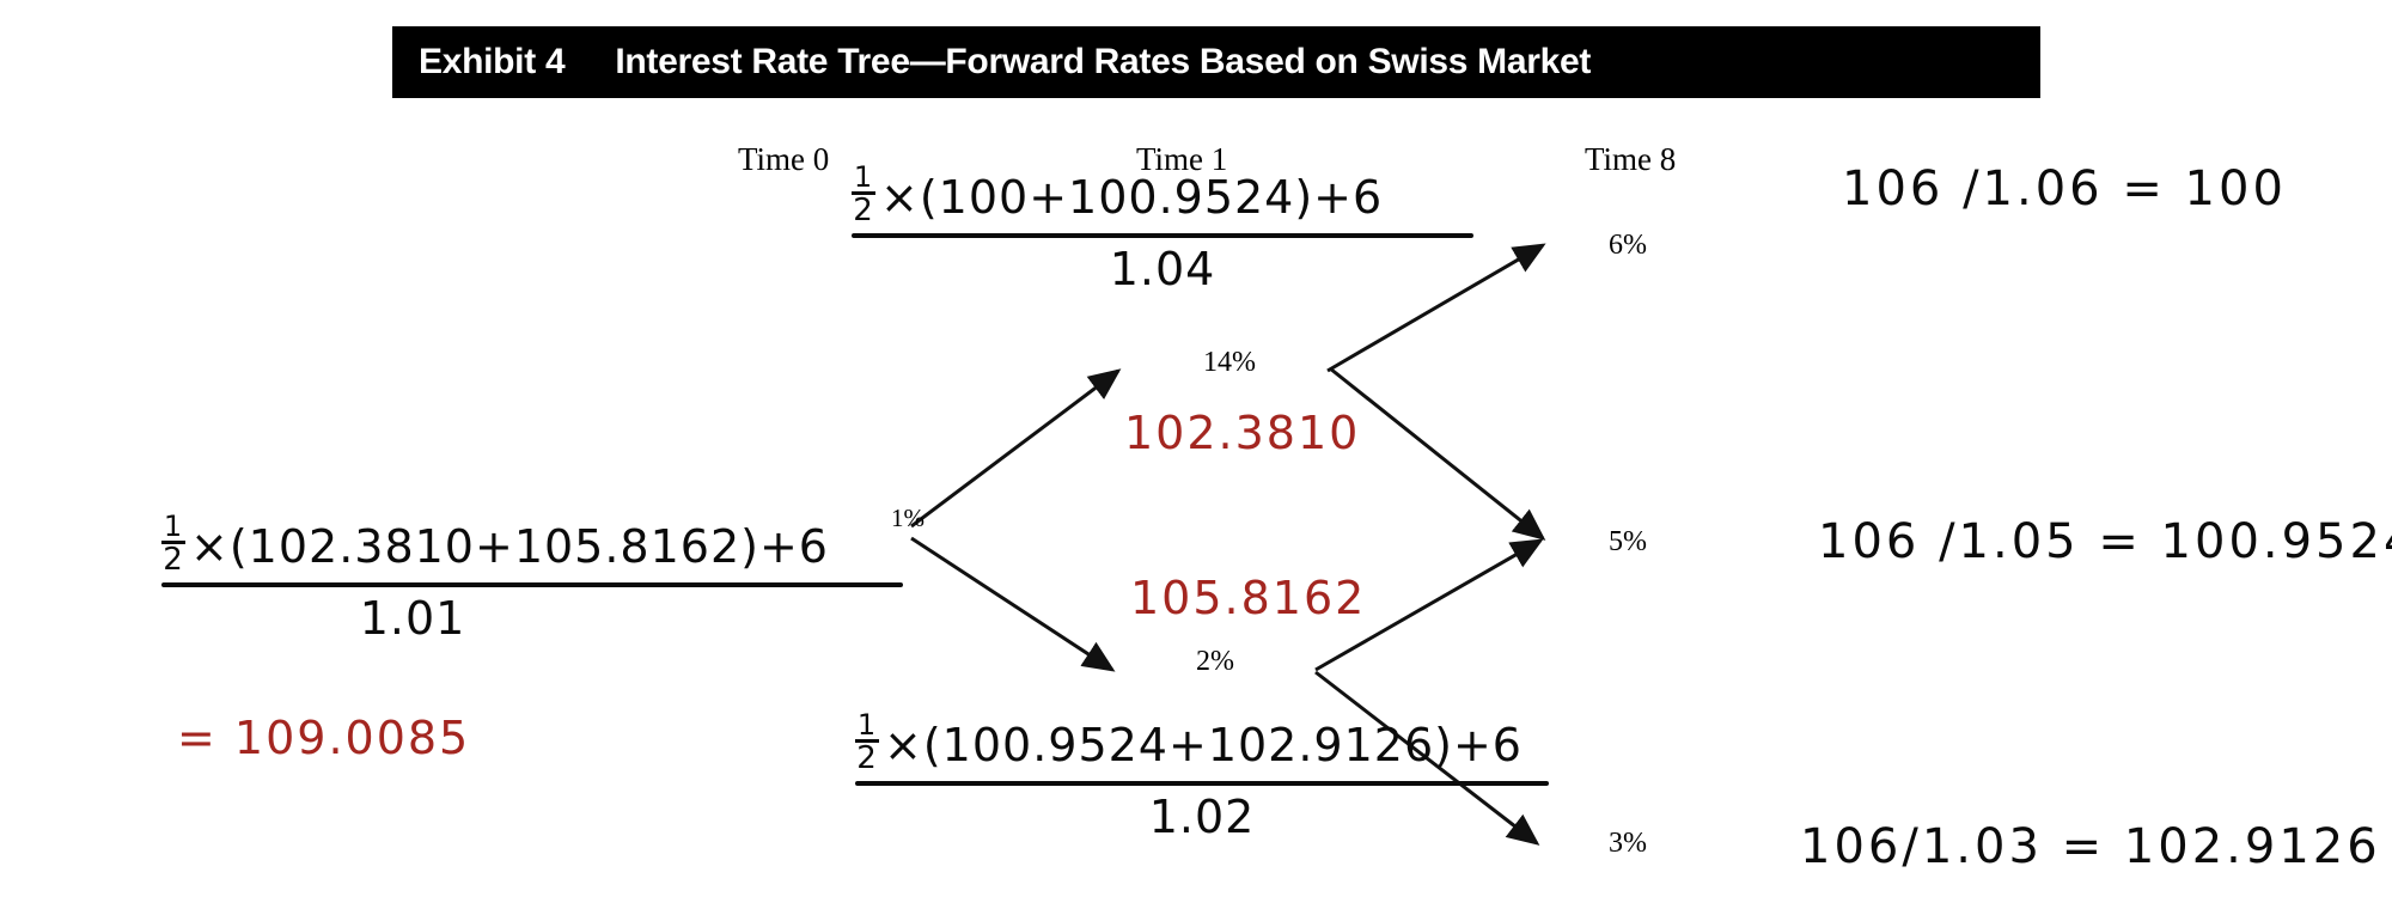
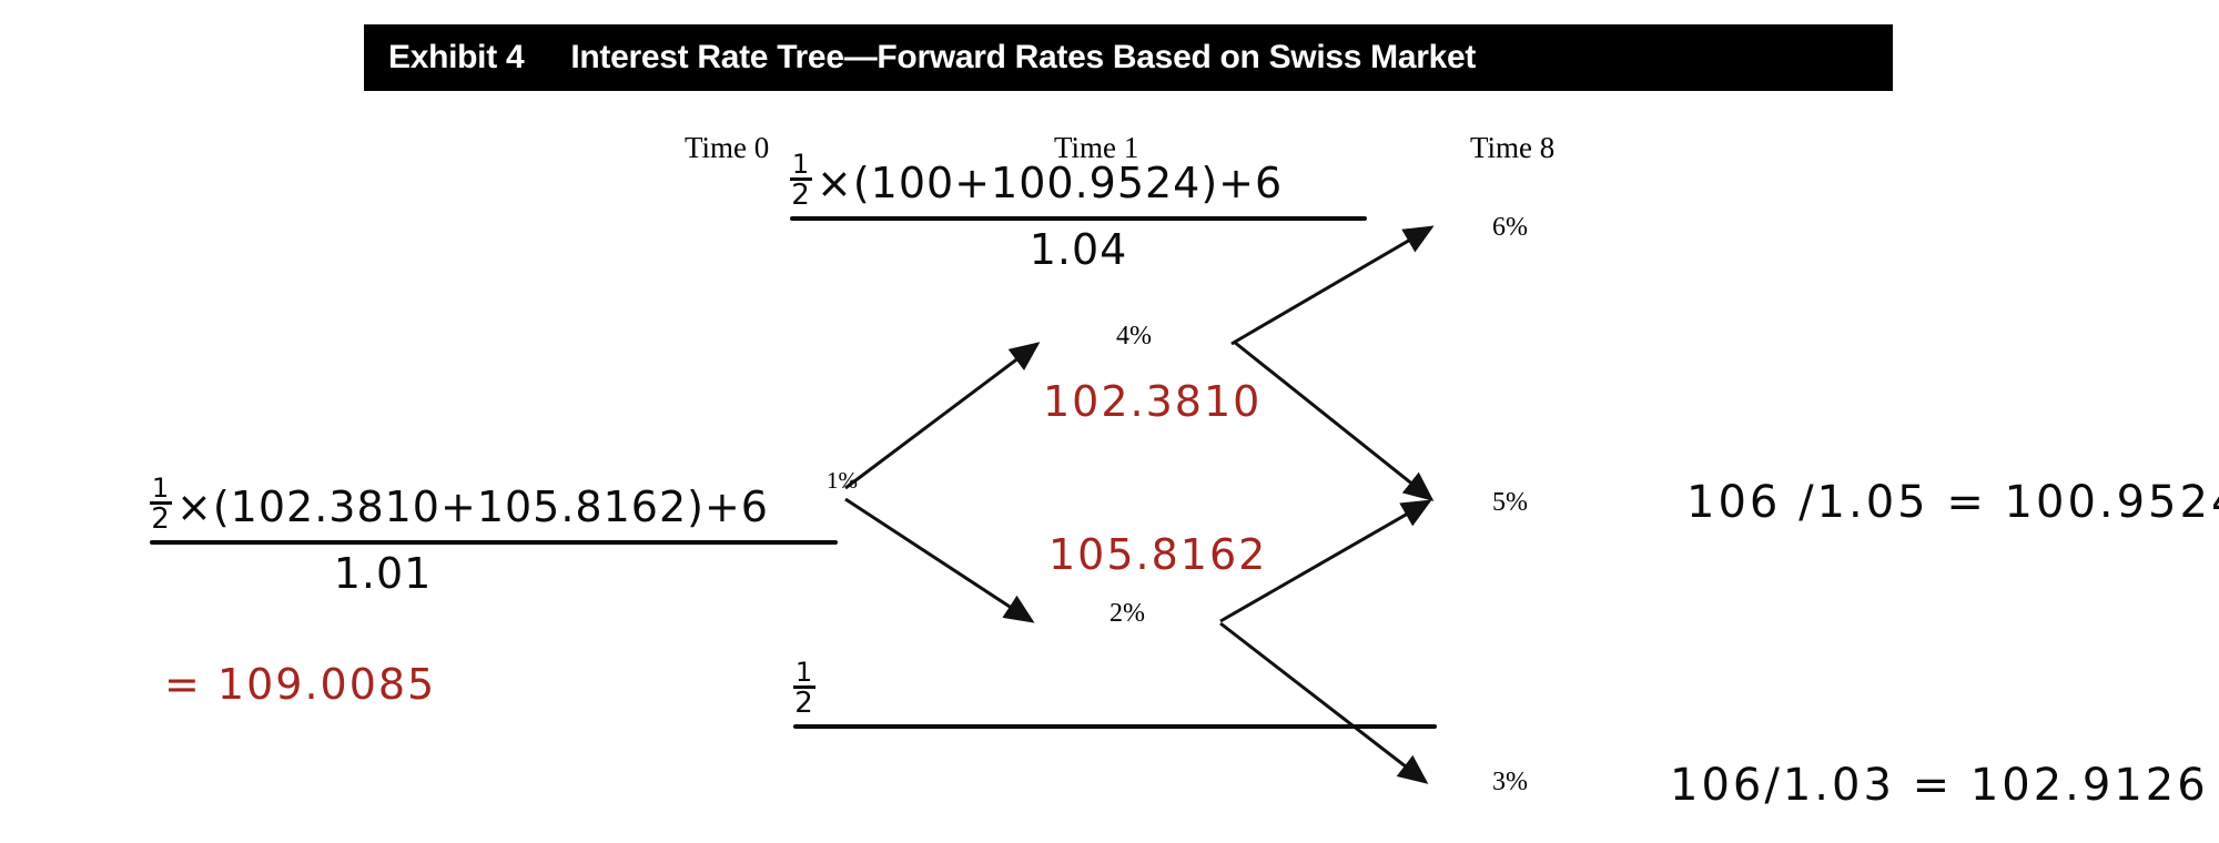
  Exhibit 4
  Interest Rate Tree—Forward Rates Based on Swiss Market
  Time 0
  Time 1
  Time 8
  1%
- 14%
+ 4%
  2%
  6%
  5%
  3%
  102.3810
  105.8162
  1
  2
  ×(100+100.9524)+6
  1.04
  1
  2
  ×(102.3810+105.8162)+6
  1.01
  = 109.0085
  1
  2
- ×(100.9524+102.9126)+6
- 1.02
- 106 /1.06 = 100
  106 /1.05 = 100.952
  106/1.03 = 102.9126
